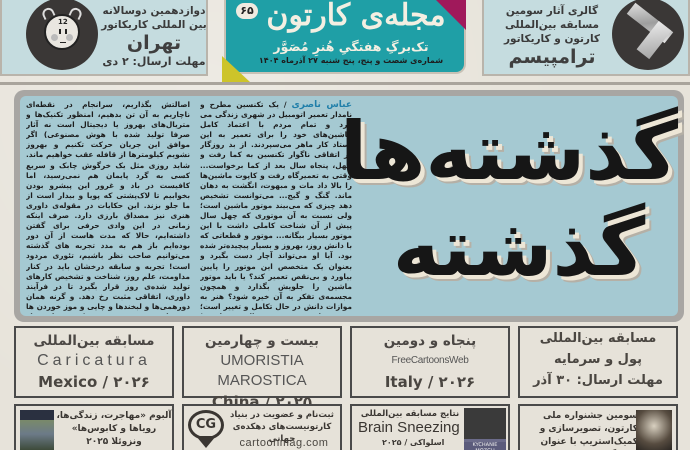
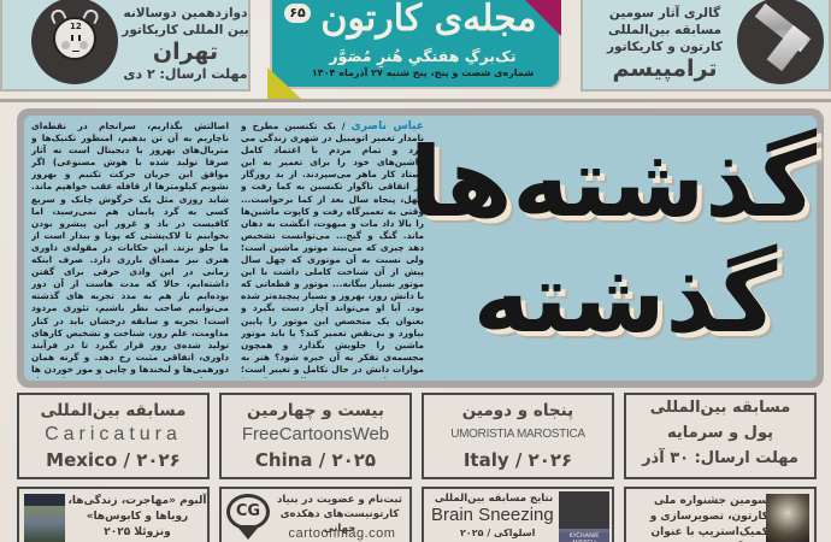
  12
  دوازدهمین دوسالانه
  بین المللی کاریکاتور
  تهران
  مهلت ارسال: ۲ دی
  ۶۵
  مجله‌ی کارتون
  تک‌برگِ هفتگیِ هُنرِ مُصَوَّر
  شمارهی شصت و پنج، پنج شنبه ۲۷ آذرماه ۱۴۰۴
  گالری آثار سومین
  مسابقه بین‌المللی
  کارتون و کاریکاتور
  ترامپیسم
  اصالتش بگذاریم، سرانجام در نقطه‌ای ناچاریم به آن تن بدهیم، امنظور تکنیک‌ها و متریال‌های بهروز یا دیجیتال است نه آثار صرفا تولید شده با هوش مصنوعی) اگر موافق این جریان حرکت تکنیم و بهروز نشویم کیلومترها از قافله عقب خواهیم ماند. شاید روزی مثل یک خرگوش چابک و سریع کسی به گرد پایمان هم نمی‌رسید، اما کافیست در باد و غرور این پیشرو بودن بخوابیم تا لاک‌پشتی که پویا و بیدار است از ما جلو بزند. این حکایات در مقوله‌ی داوری هنری نیز مصداق بارزی دارد. صرف اینکه زمانی در این وادی حرفی برای گفتن داشته‌ایم، حالا که مدت هاست از آن دور بوده‌ایم باز هم به مدد تجربه های گذشته می‌توانیم صاحب نظر باشیم، تئوری مردود است! تجربه و سابقه درخشان باید در کنار مداومت، علم روز، شناخت و تشخیص کارهای تولید شده‌ی روز قرار بگیرد تا در فرآیند داوری، اتفاقی مثبت رخ دهد. و گرنه همان دورهمی‌ها و لبخندها و چایی و موز خوردن ها
  عباس ناصری / یک تکنسین مطرح و نامدار تعمیر اتومبیل در شهری زندگی میرد و تمام مردم با اعتماد کاملاشین‌های خود را برای تعمیر به اینستاد کار ماهر می‌سپردند. از بد روزگارر اتفاقی ناگوار تکنسین به کما رفت و چهل، پنجاه سال بعد از کما برخواست... وقتی به تعمیرگاه رفت و کاپوت ماشین‌ها را بالا داد مات و مبهوت، انگشت به دهان ماند. گنگ و گیج... می‌توانست تشخیص دهد چیزی که می‌بیند موتور ماشین است؛ ولی نسبت به آن موتوری که چهل سال پیش از آن شناخت کاملی داشت با این موتور بسیار بیگانه... موتور و قطعاتی که با دانش روز، بهروز و بسیار پیچیده‌تر شده بود. آیا او می‌تواند آچار دست بگیرد و بعنوان یک متخصص این موتور را پایین بیاورد و بی‌نقص تعمیر کند؟ یا باید موتور ماشین را جلویش بگذارد و همچون مجسمه‌ی تفکر به آن خیره شود؟ هنر به موازات دانش در حال تکامل و تغییر است؛
  گذشته‌ها
  گذشته
  مسابقه بین‌المللی
  Caricatura
  Mexico / ۲۰۲۶
  بیست و چهارمین
- UMORISTIA MAROSTICA
+ FreeCartoonsWeb
  China / ۲۰۲۵
  پنجاه و دومین
- FreeCartoonsWeb
+ UMORISTIA MAROSTICA
  Italy / ۲۰۲۶
  مسابقه بین‌المللی
  پول و سرمایه
  مهلت ارسال: ۳۰ آذر
  آلبوم «مهاجرت، زندگی‌ها، رویاها و کابوس‌ها» ونزوئلا ۲۰۲۵
  CG
  ثبت‌نام و عضویت در بنیاد کارتونیست‌های دهکده‌ی جهانی
  cartoonmag.com
  نتایج مسابقه بین‌المللی
  Brain Sneezing
  اسلواکی / ۲۰۲۵
